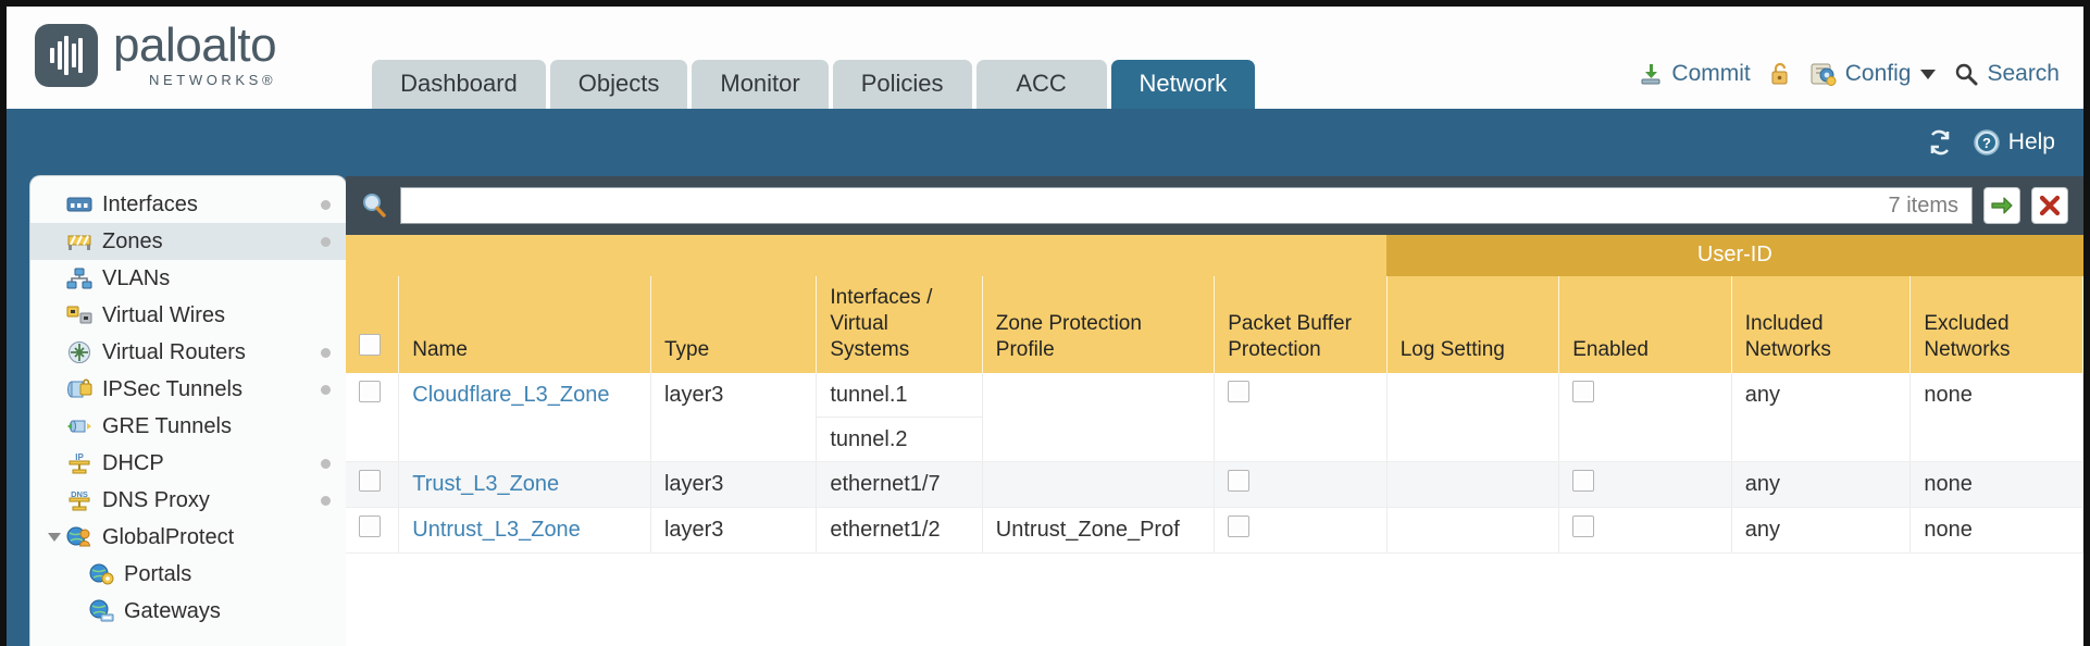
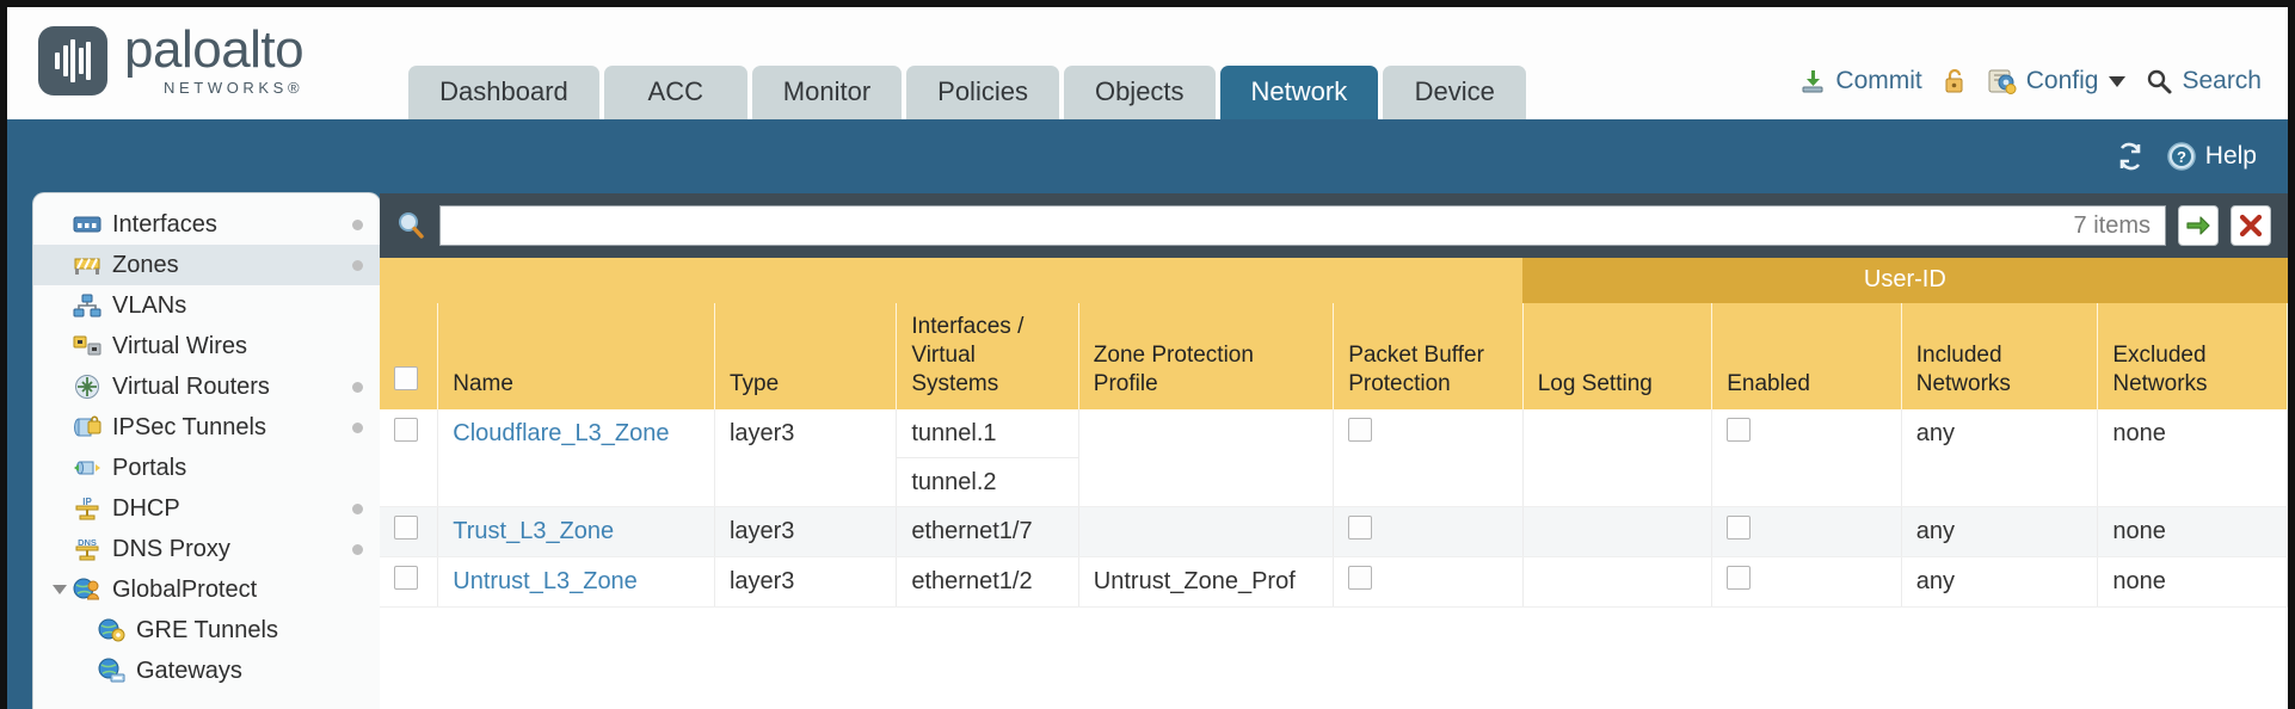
  paloalto
  NETWORKS®
  Dashboard
- Objects
+ ACC
  Monitor
  Policies
- ACC
+ Objects
  Network
+ Device
  Commit
  Config
  Search
  ?
  Help
  Interfaces
  Zones
  VLANs
  Virtual Wires
  Virtual Routers
  IPSec Tunnels
- GRE Tunnels
+ Portals
  IP
  DHCP
  DNS
  DNS Proxy
  GlobalProtect
- Portals
+ GRE Tunnels
  Gateways
  7 items
  	User-ID
  	Name	Type	Interfaces / Virtual Systems	Zone Protection Profile	Packet Buffer Protection	Log Setting	Enabled	Included Networks	Excluded Networks
  	Cloudflare_L3_Zone	layer3	tunnel.1 tunnel.2					any	none
  	Trust_L3_Zone	layer3	ethernet1/7					any	none
  	Untrust_L3_Zone	layer3	ethernet1/2	Untrust_Zone_Prof				any	none
